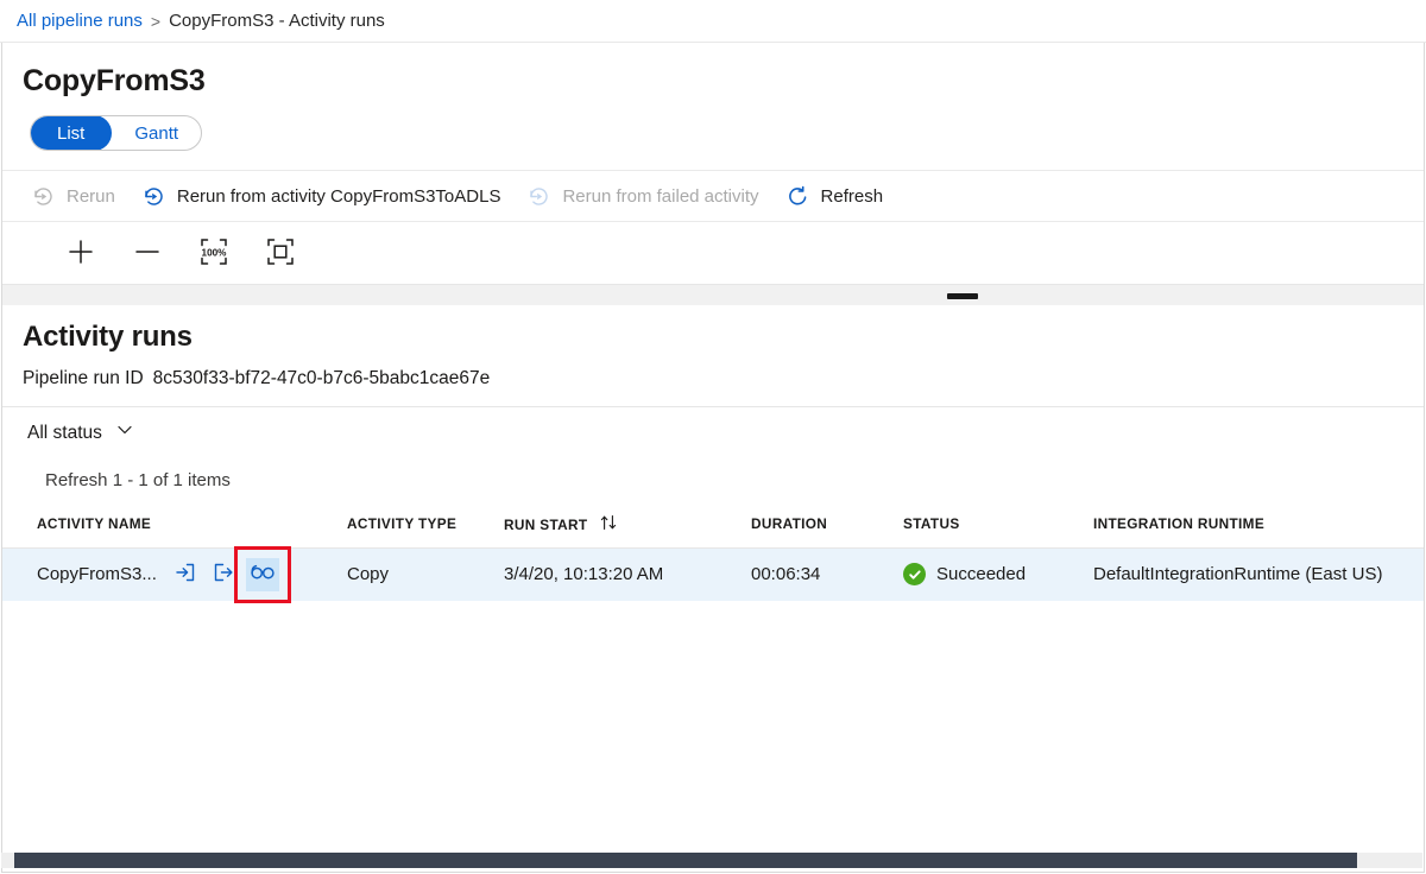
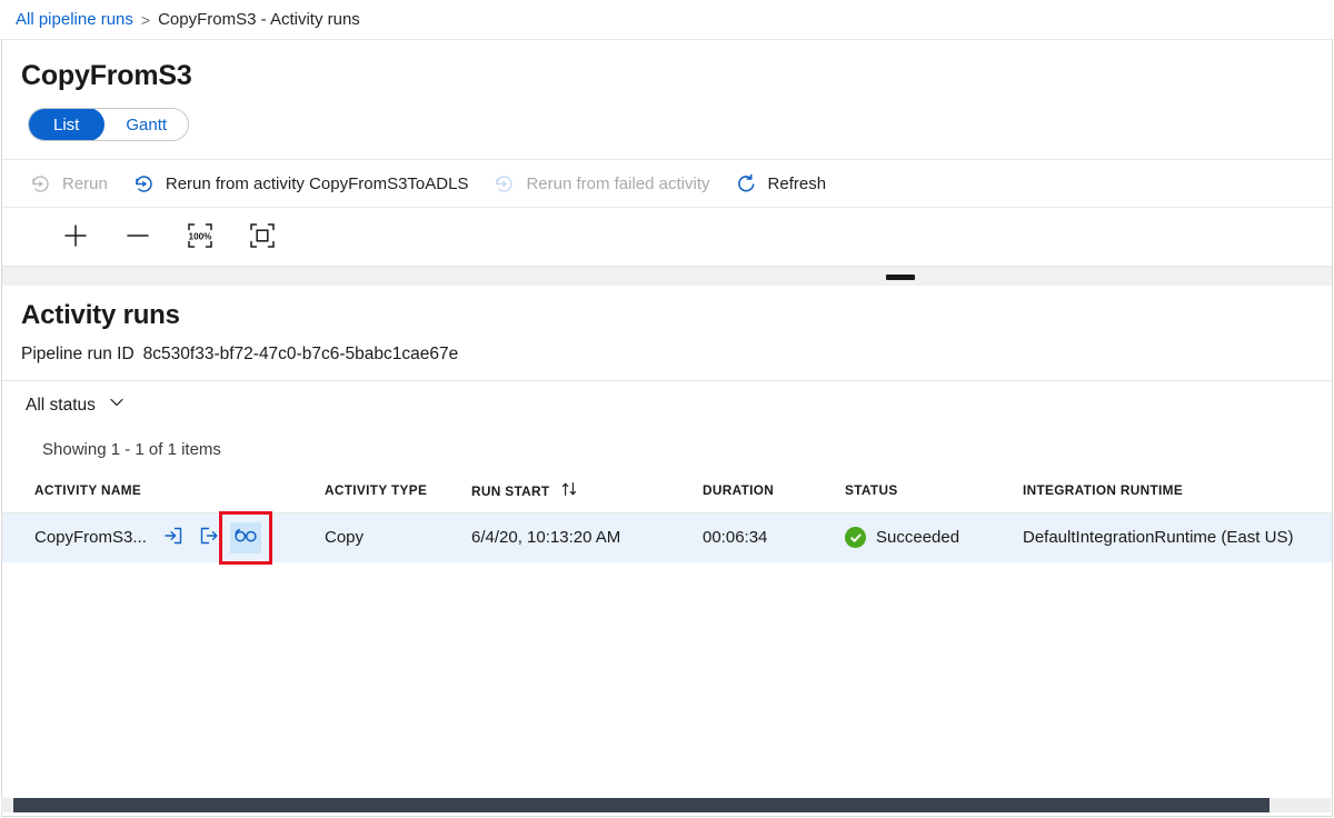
  All pipeline runs
  >
  CopyFromS3 - Activity runs
  CopyFromS3
  List
  Gantt
  Rerun
  Rerun from activity CopyFromS3ToADLS
  Rerun from failed activity
  Refresh
  100%
  Activity runs
  Pipeline run ID
  8c530f33-bf72-47c0-b7c6-5babc1cae67e
  All status
- Refresh 1 - 1 of 1 items
+ Showing 1 - 1 of 1 items
  ACTIVITY NAME	ACTIVITY TYPE	RUN START	DURATION	STATUS	INTEGRATION RUNTIME
- CopyFromS3...	Copy	3/4/20, 10:13:20 AM	00:06:34	Succeeded	DefaultIntegrationRuntime (East US)
+ CopyFromS3...	Copy	6/4/20, 10:13:20 AM	00:06:34	Succeeded	DefaultIntegrationRuntime (East US)
